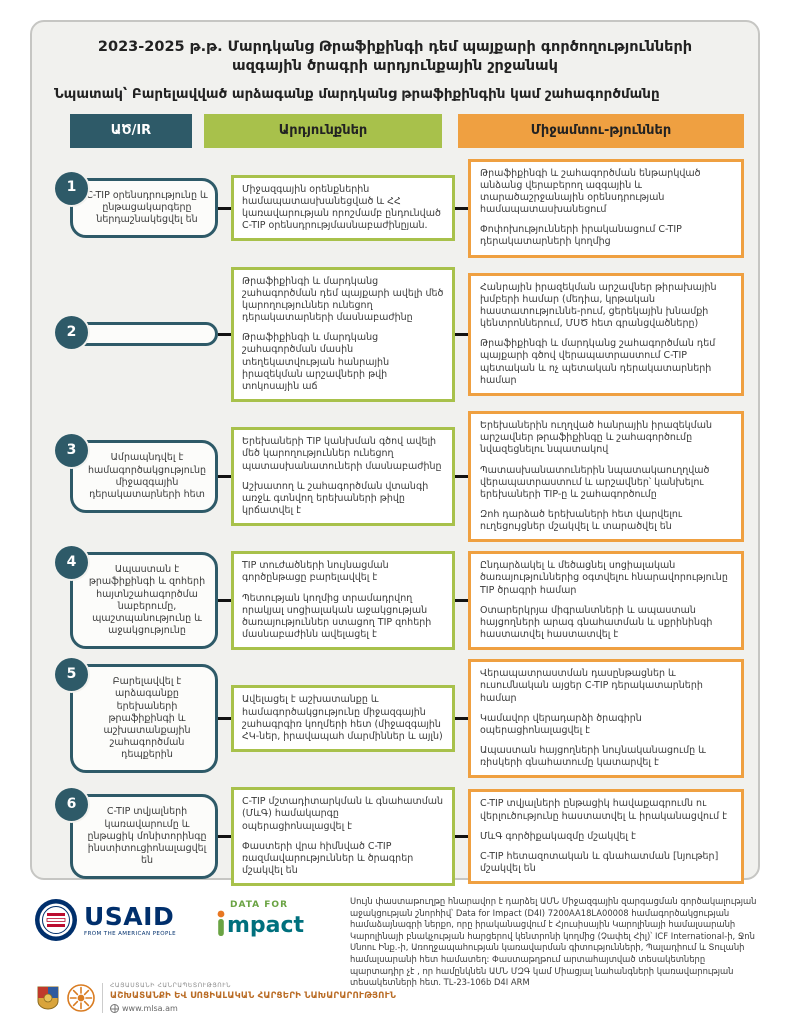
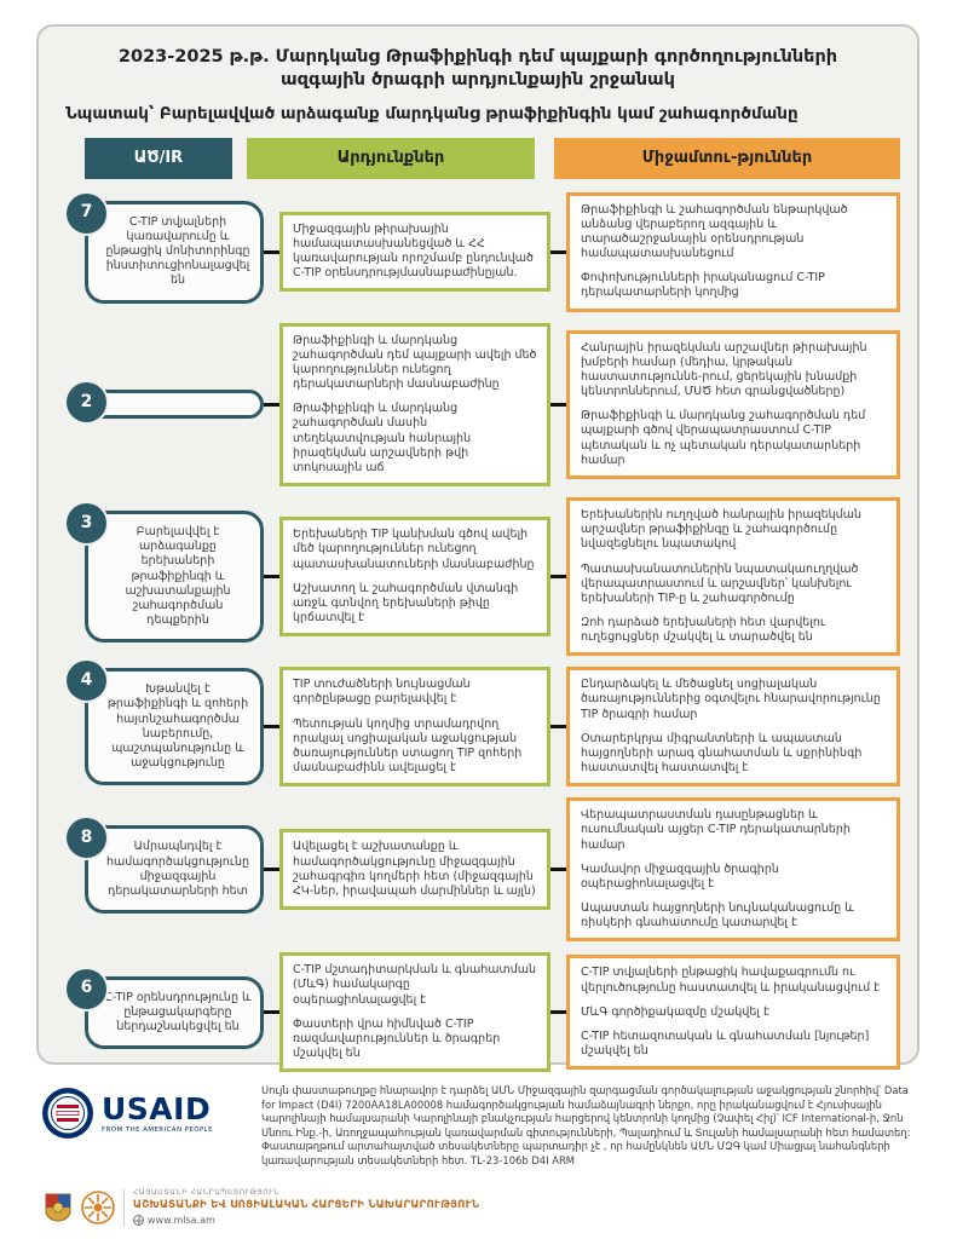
  2023-2025 թ.թ. Մարդկանց Թրաֆիքինգի դեմ պայքարի գործողությունների ազգային ծրագրի արդյունքային շրջանակ
  Նպատակ՝ Բարելավված արձագանք մարդկանց թրաֆիքինգին կամ շահագործմանը
  ԱԾ/IR
  Արդյունքներ
  Միջամտու-թյուններ
- 1
+ 7
- C-TIP օրենսդրությունը և ընթացակարգերը ներդաշնակեցվել են
+ C-TIP տվյալների կառավարումը և ընթացիկ մոնիտորինգը ինստիտուցիոնալացվել են
- Միջազգային օրենքներին համապատասխանեցված և ՀՀ կառավարության որոշմամբ ընդունված C-TIP օրենսդրությմասնաբաժինըյան.
+ Միջազգային թիրախային համապատասխանեցված և ՀՀ կառավարության որոշմամբ ընդունված C-TIP օրենսդրությմասնաբաժինըյան.
  Թրաֆիքինգի և շահագործման ենթարկված անձանց վերաբերող ազգային և տարածաշրջանային օրենսդրության համապատասխանեցում
  Փոփոխությունների իրականացում C-TIP դերակատարների կողմից
  2
  Թրաֆիքինգի և մարդկանց շահագործման դեմ պայքարի ավելի մեծ կարողություններ ունեցող դերակատարների մասնաբաժինը
  Թրաֆիքինգի և մարդկանց շահագործման մասին տեղեկատվության հանրային իրազեկման արշավների թվի տոկոսային աճ
  Հանրային իրազեկման արշավներ թիրախային խմբերի համար (մեդիա, կրթական հաստատություննե-րում, ցերեկային խնամքի կենտրոններում, ՄՍԾ հետ գրանցվածները)
  Թրաֆիքինգի և մարդկանց շահագործման դեմ պայքարի գծով վերապատրաստում C-TIP պետական և ոչ պետական դերակատարների համար
  3
- Ամրապնդվել է համագործակցությունը միջազգային դերակատարների հետ
+ Բարելավվել է արձագանքը երեխաների թրաֆիքինգի և աշխատանքային շահագործման դեպքերին
  Երեխաների TIP կանխման գծով ավելի մեծ կարողություններ ունեցող պատասխանատուների մասնաբաժինը
  Աշխատող և շահագործման վտանգի առջև գտնվող երեխաների թիվը կրճատվել է
  Երեխաներին ուղղված հանրային իրազեկման արշավներ թրաֆիքինգը և շահագործումը նվազեցնելու նպատակով
  Պատասխանատուներին նպատակաուղղված վերապատրաստում և արշավներ՝ կանխելու երեխաների TIP-ը և շահագործումը
  Զոհ դարձած երեխաների հետ վարվելու ուղեցույցներ մշակվել և տարածվել են
  4
- Ապաստան է թրաֆիքինգի և զոհերի հայտնշահագործմա նաբերումը, պաշտպանությունը և աջակցությունը
+ Խթանվել է թրաֆիքինգի և զոհերի հայտնշահագործմա նաբերումը, պաշտպանությունը և աջակցությունը
  TIP տուժածների նույնացման գործընթացը բարելավվել է
  Պետության կողմից տրամադրվող որակյալ սոցիալական աջակցության ծառայություններ ստացող TIP զոհերի մասնաբաժինն ավելացել է
  Ընդարձակել և մեծացնել սոցիալական ծառայություններից օգտվելու հնարավորությունը TIP ծրագրի համար
  Օտարերկրյա միգրանտների և ապաստան հայցողների արագ գնահատման և սքրինինգի հաստատվել հաստատվել է
- 5
+ 8
- Բարելավվել է արձագանքը երեխաների թրաֆիքինգի և աշխատանքային շահագործման դեպքերին
+ Ամրապնդվել է համագործակցությունը միջազգային դերակատարների հետ
  Ավելացել է աշխատանքը և համագործակցությունը միջազգային շահագրգիռ կողմերի հետ (միջազգային ՀԿ-ներ, իրավապահ մարմիններ և այլն)
  Վերապատրաստման դասընթացներ և ուսումնական այցեր C-TIP դերակատարների համար
- Կամավոր վերադարձի ծրագիրն օպերացիոնալացվել է
+ Կամավոր միջազգային ծրագիրն օպերացիոնալացվել է
  Ապաստան հայցողների նույնականացումը և ռիսկերի գնահատումը կատարվել է
  6
- C-TIP տվյալների կառավարումը և ընթացիկ մոնիտորինգը ինստիտուցիոնալացվել են
+ C-TIP օրենսդրությունը և ընթացակարգերը ներդաշնակեցվել են
  C-TIP մշտադիտարկման և գնահատման (ՄևԳ) համակարգը օպերացիոնալացվել է
  Փաստերի վրա հիմնված C-TIP ռազմավարություններ և ծրագրեր մշակվել են
  C-TIP տվյալների ընթացիկ հավաքագրումն ու վերլուծությունը հաստատվել և իրականացվում է
  ՄևԳ գործիքակազմը մշակվել է
  C-TIP հետազոտական և գնահատման [նյութեր] մշակվել են
  USAID
- DATA FOR
- mpact
  Սույն փաստաթուղթը հնարավոր է դարձել ԱՄՆ Միջազգային զարգացման գործակալության աջակցության շնորհիվ՝ Data for Impact (D4I) 7200AA18LA00008 համագործակցության համաձայնագրի ներքո, որը իրականացվում է Հյուսիսային Կարոլինայի համալսարանի Կարոլինայի բնակչության հարցերով կենտրոնի կողմից (Չափել Հիլ)՝ ICF International-ի, Ջոն Սնոու Ինք.-ի, Առողջապահության կառավարման գիտությունների, Պալադիում և Տուլանի համալսարանի հետ համատեղ: Փաստաթղթում արտահայտված տեսակետները պարտադիր չէ , որ համընկնեն ԱՄՆ ՄԶԳ կամ Միացյալ նահանգների կառավարության տեսակետների հետ. TL-23-106b D4I ARM
  ԱՇԽԱՏԱՆՔԻ ԵՎ ՍՈՑԻԱԼԱԿԱՆ ՀԱՐՑԵՐԻ ՆԱԽԱՐԱՐՈՒԹՅՈՒՆ
  www.mlsa.am
